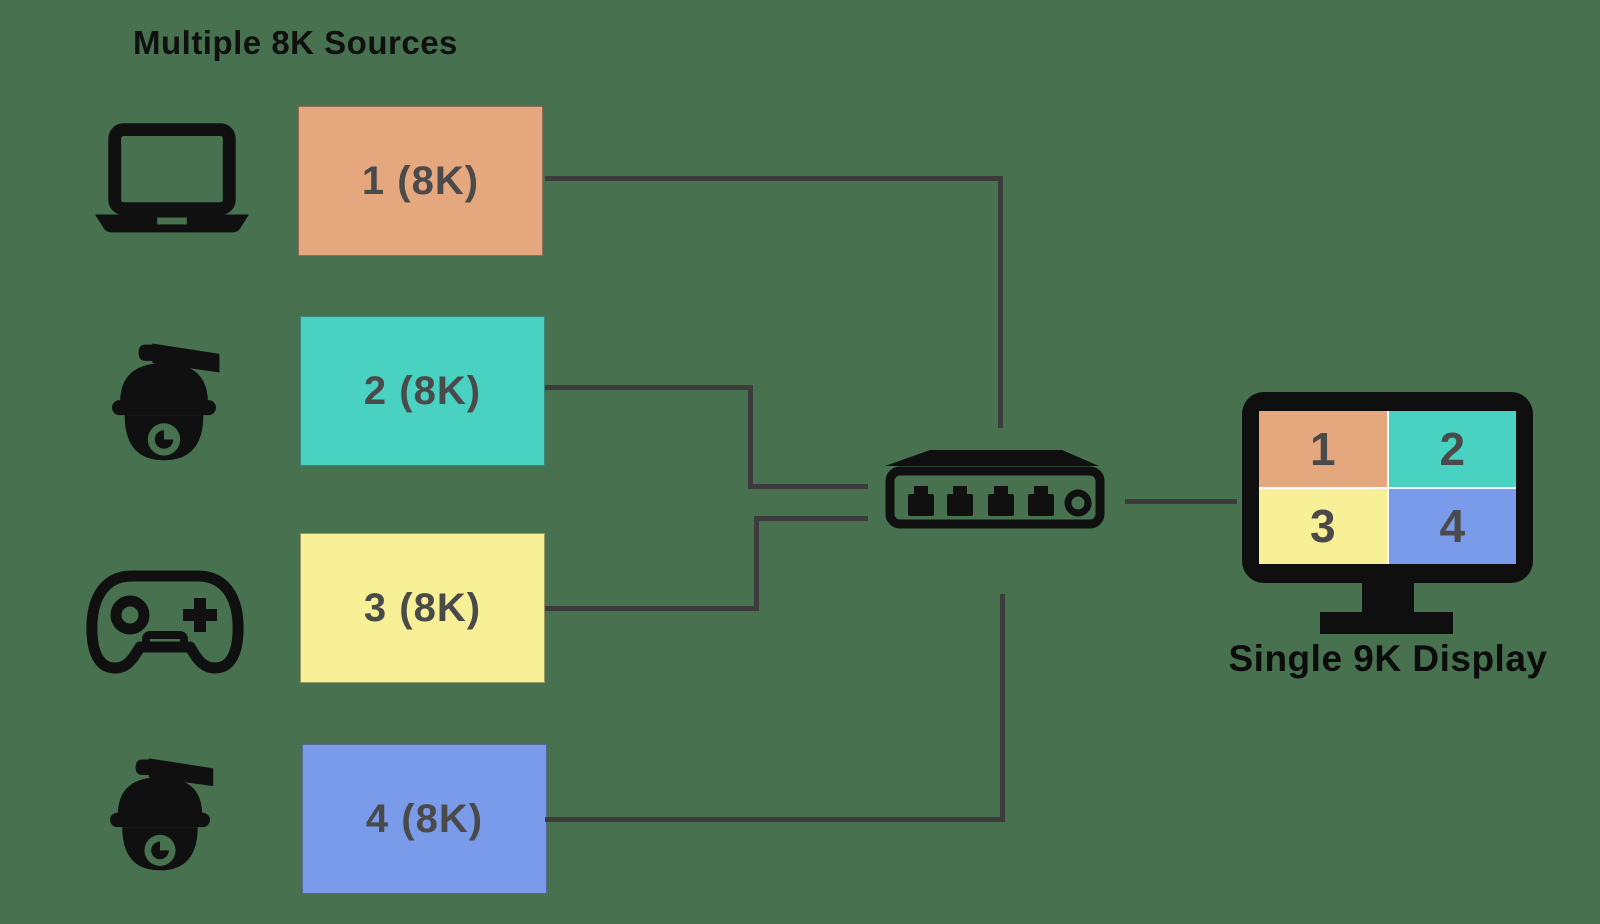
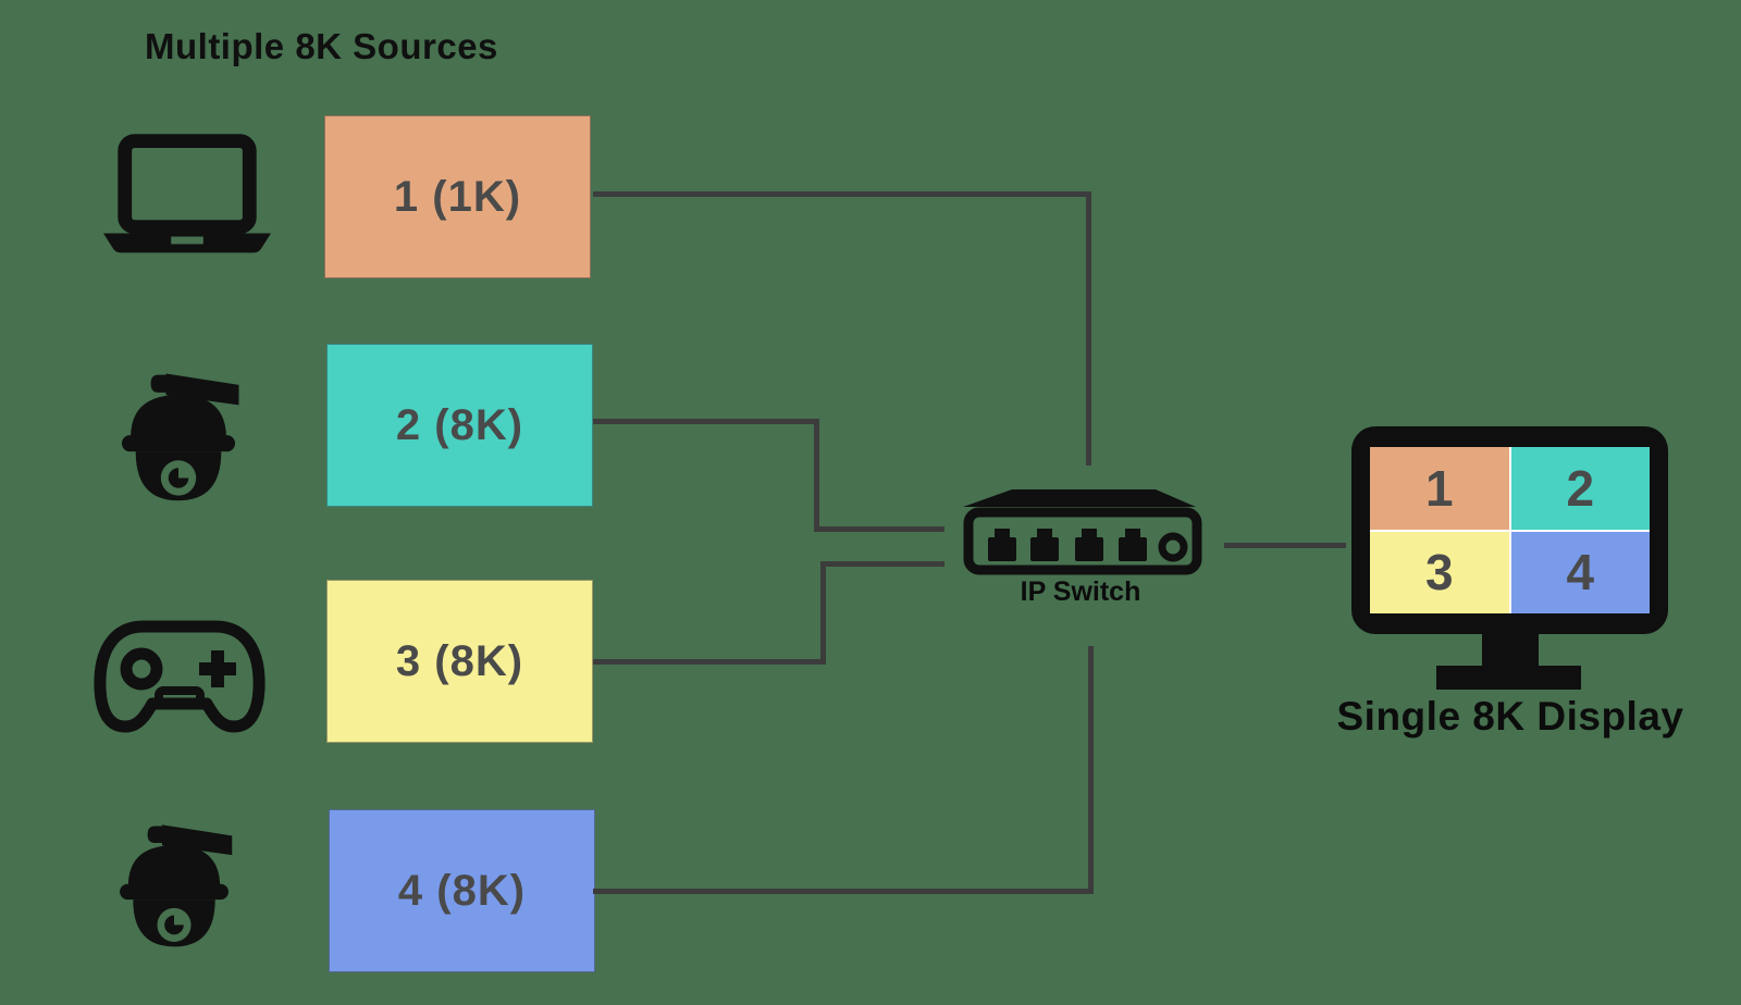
  Multiple 8K Sources
- 1 (8K)
+ 1 (1K)
  2 (8K)
  3 (8K)
  4 (8K)
+ IP Switch
  1
  2
  3
  4
- Single 9K Display
+ Single 8K Display
